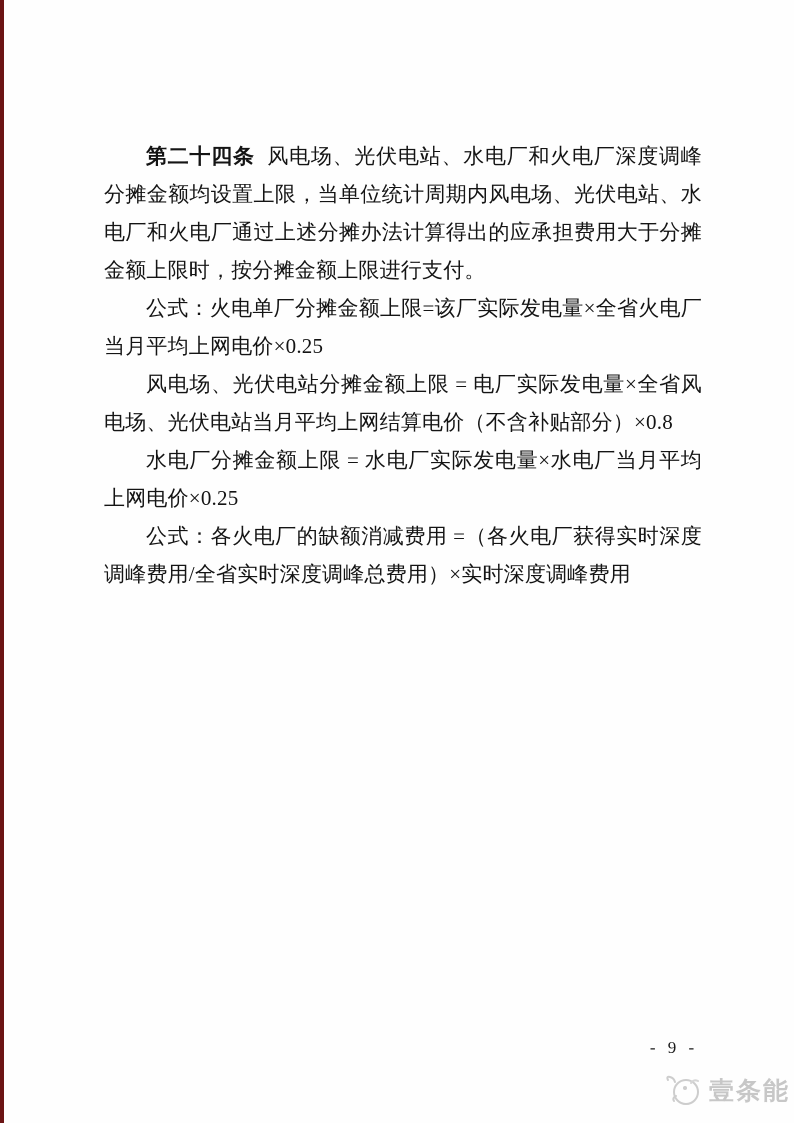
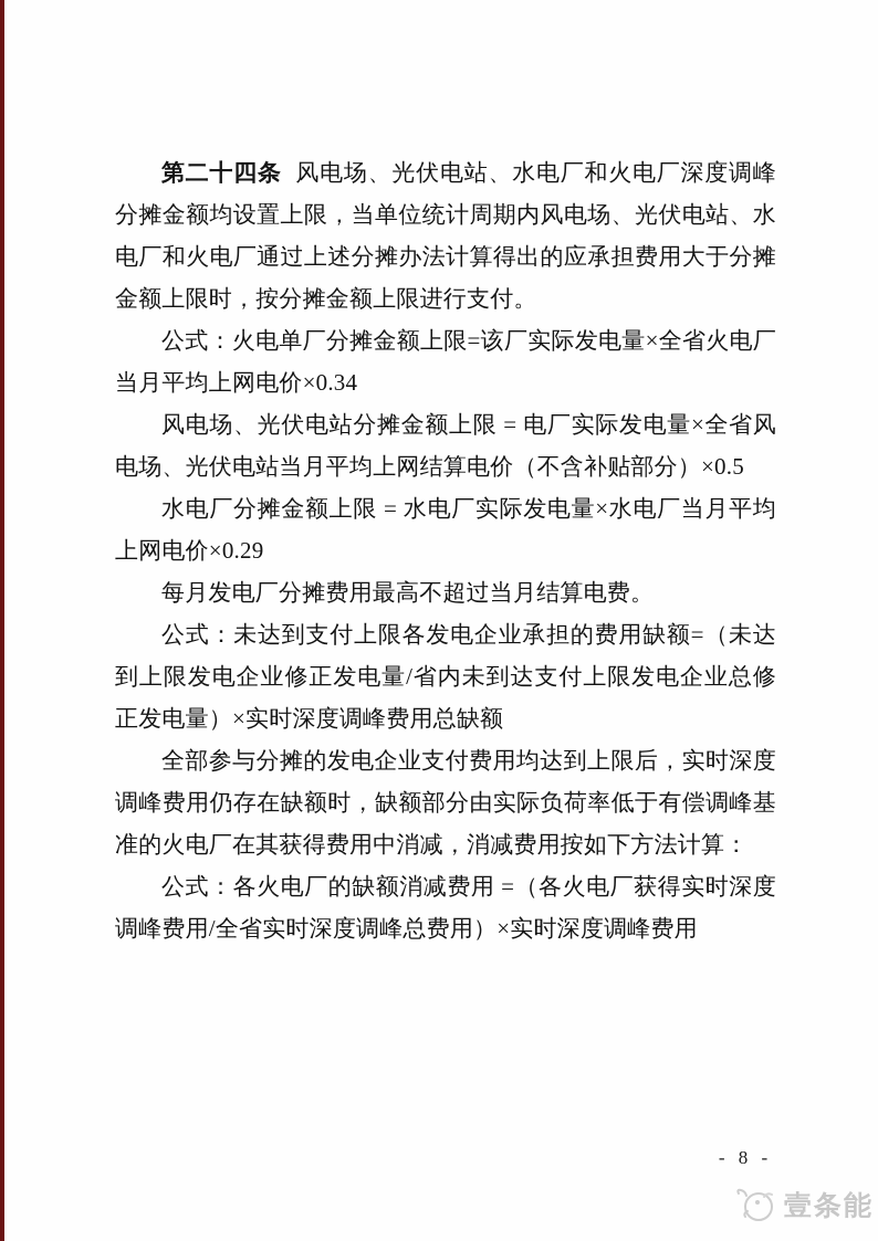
  第二十四条 风电场、光伏电站、水电厂和火电厂深度调峰分摊金额均设置上限，当单位统计周期内风电场、光伏电站、水电厂和火电厂通过上述分摊办法计算得出的应承担费用大于分摊金额上限时，按分摊金额上限进行支付。
- 公式：火电单厂分摊金额上限=该厂实际发电量×全省火电厂当月平均上网电价×0.25
+ 公式：火电单厂分摊金额上限=该厂实际发电量×全省火电厂当月平均上网电价×0.34
- 风电场、光伏电站分摊金额上限 = 电厂实际发电量×全省风电场、光伏电站当月平均上网结算电价（不含补贴部分）×0.8
+ 风电场、光伏电站分摊金额上限 = 电厂实际发电量×全省风电场、光伏电站当月平均上网结算电价（不含补贴部分）×0.5
- 水电厂分摊金额上限 = 水电厂实际发电量×水电厂当月平均上网电价×0.25
+ 水电厂分摊金额上限 = 水电厂实际发电量×水电厂当月平均上网电价×0.29
+ 每月发电厂分摊费用最高不超过当月结算电费。
+ 公式：未达到支付上限各发电企业承担的费用缺额=（未达到上限发电企业修正发电量/省内未到达支付上限发电企业总修正发电量）×实时深度调峰费用总缺额
+ 全部参与分摊的发电企业支付费用均达到上限后，实时深度调峰费用仍存在缺额时，缺额部分由实际负荷率低于有偿调峰基准的火电厂在其获得费用中消减，消减费用按如下方法计算：
  公式：各火电厂的缺额消减费用 =（各火电厂获得实时深度调峰费用/全省实时深度调峰总费用）×实时深度调峰费用
- - 9 -
+ - 8 -
  壹条能
